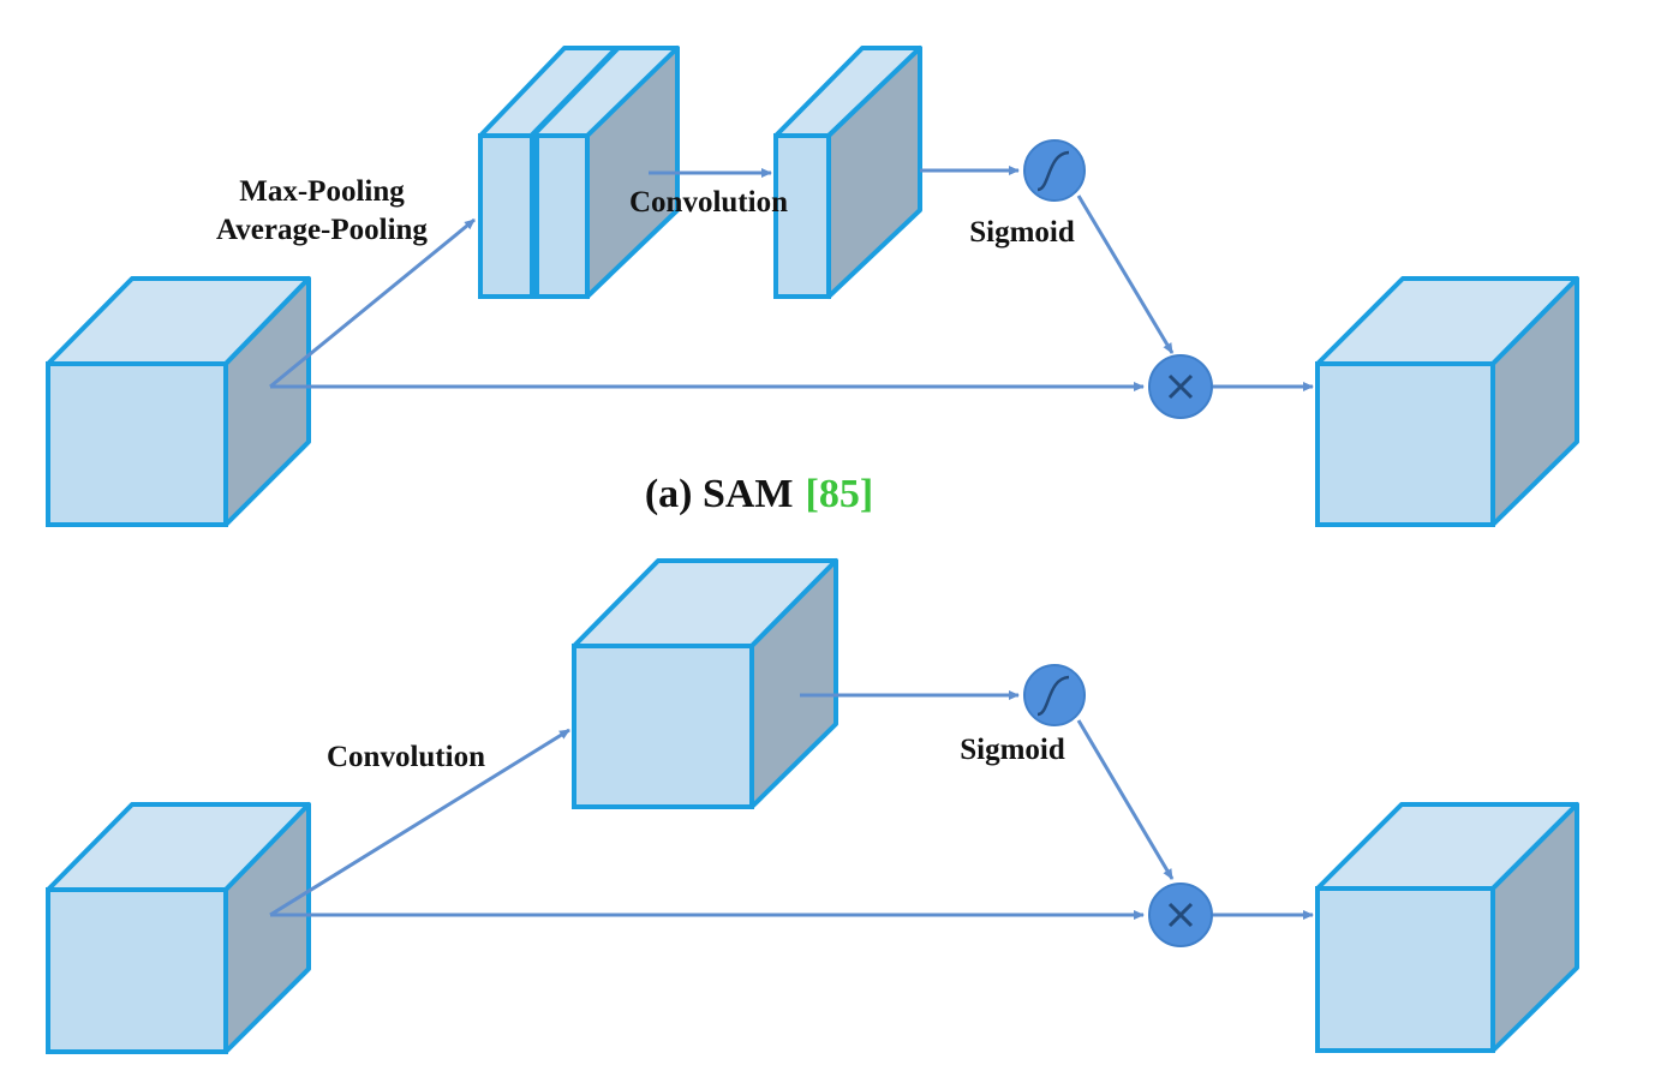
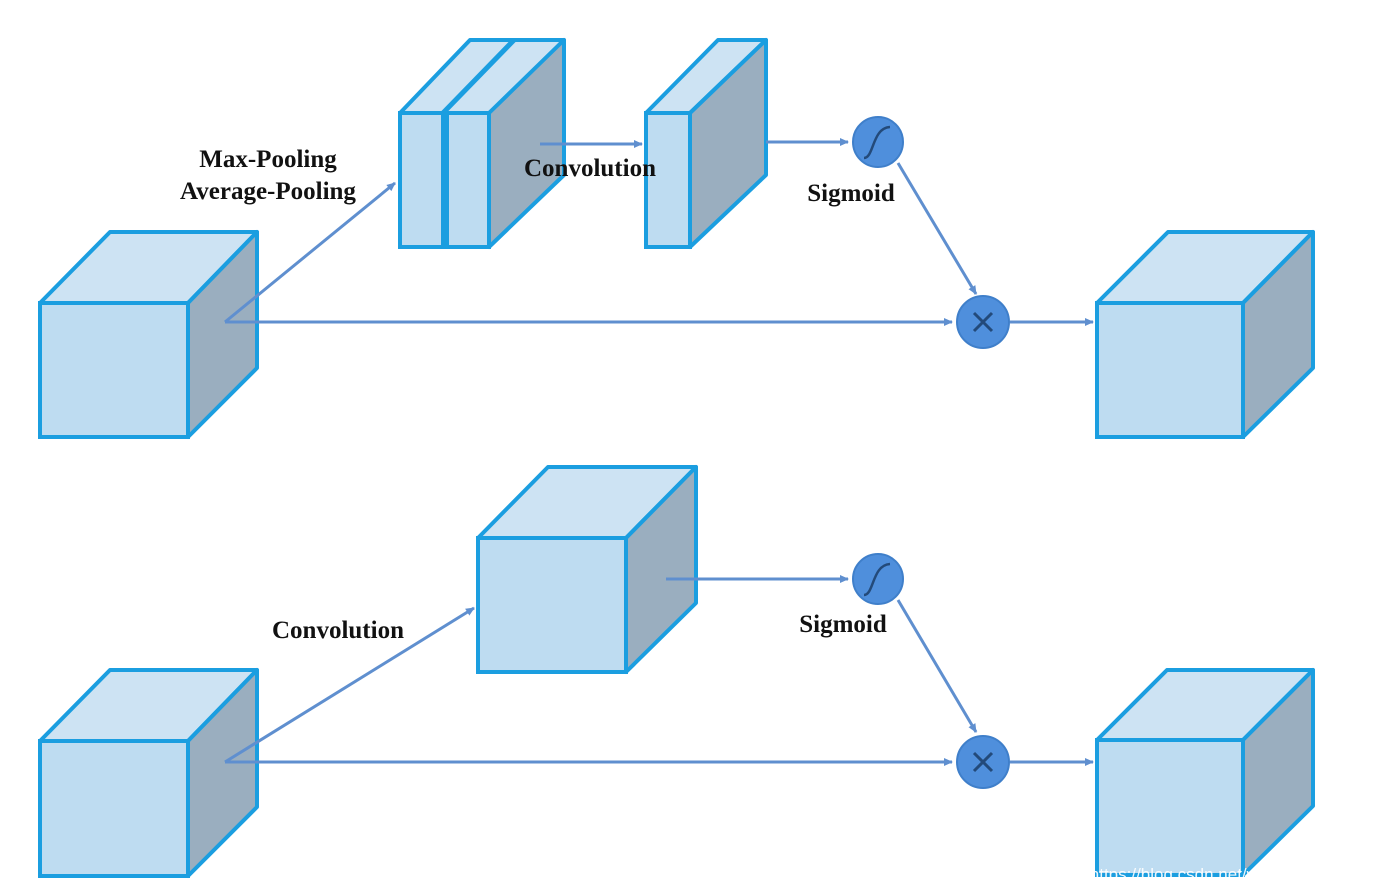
  Max-Pooling
  Average-Pooling
  Convolution
  Sigmoid
- (a) SAM [85]
  Convolution
  Sigmoid
+ https://blog.csdn.net/weixin_43981952
